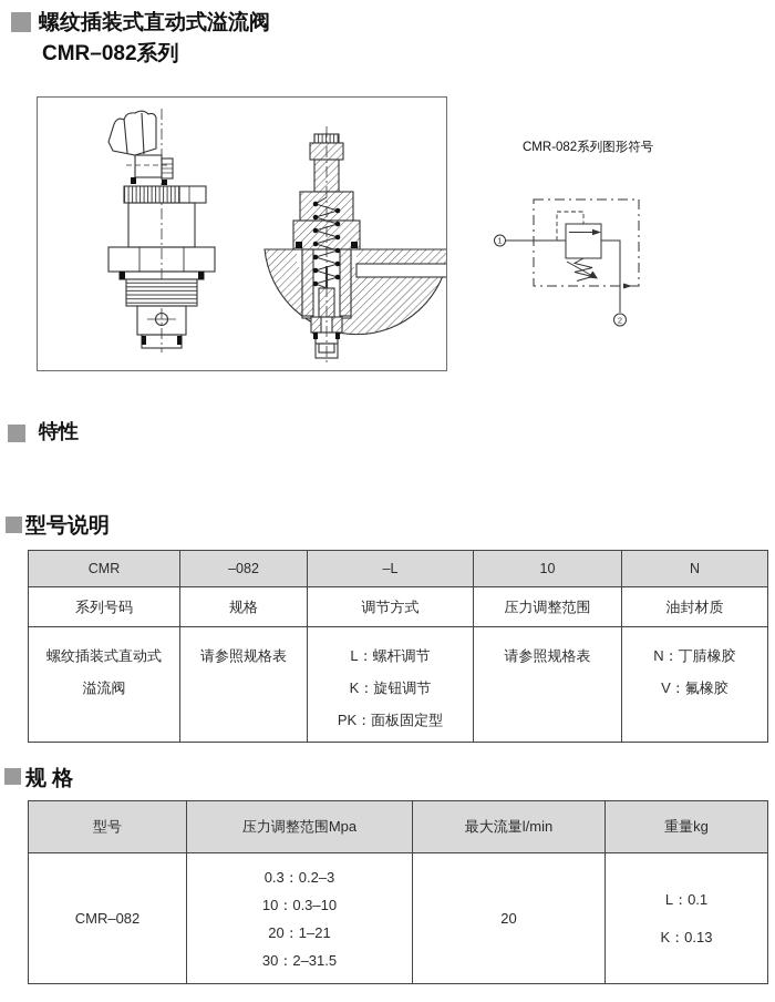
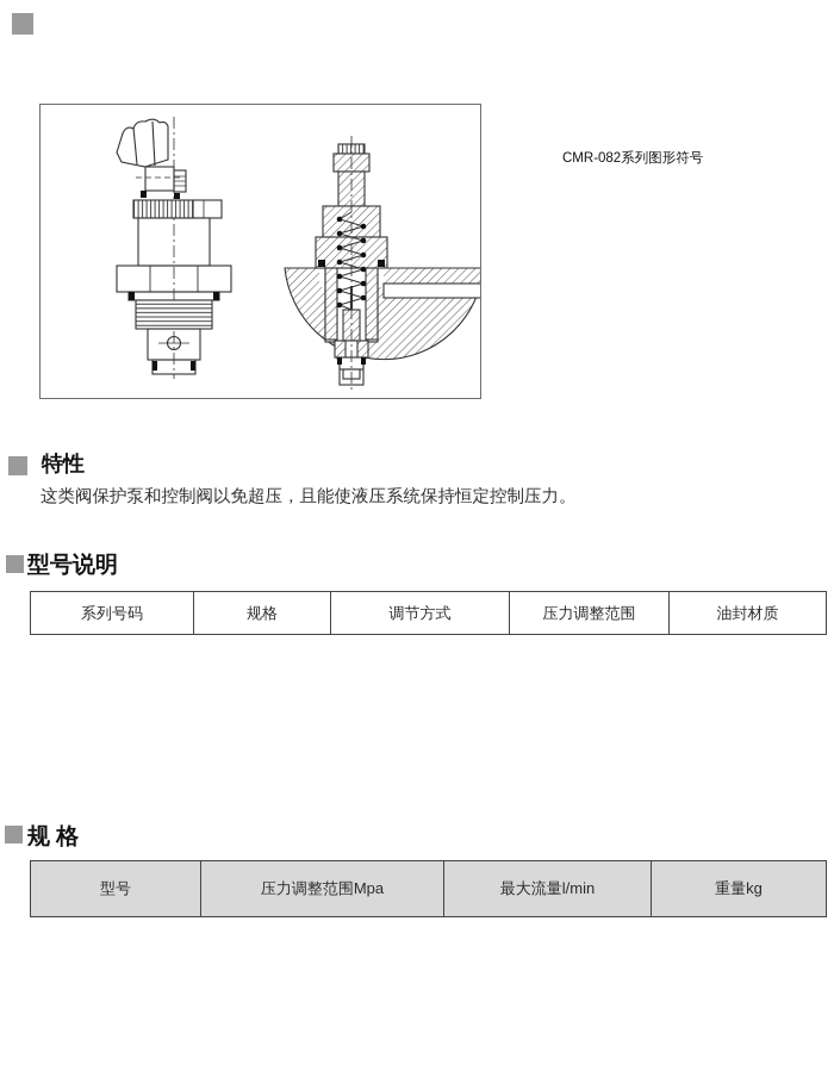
- 螺纹插装式直动式溢流阀
- CMR–082系列
  CMR-082系列图形符号
- 1
- 2
  特性
+ 这类阀保护泵和控制阀以免超压，且能使液压系统保持恒定控制压力。
  型号说明
- CMR	–082	–L	10	N
  系列号码	规格	调节方式	压力调整范围	油封材质
- 螺纹插装式直动式 溢流阀	请参照规格表	L：螺杆调节 K：旋钮调节 PK：面板固定型	请参照规格表	N：丁腈橡胶 V：氟橡胶
  规 格
  型号	压力调整范围Mpa	最大流量l/min	重量kg
- CMR–082	0.3：0.2–3 10：0.3–10 20：1–21 30：2–31.5	20	L：0.1 K：0.13
